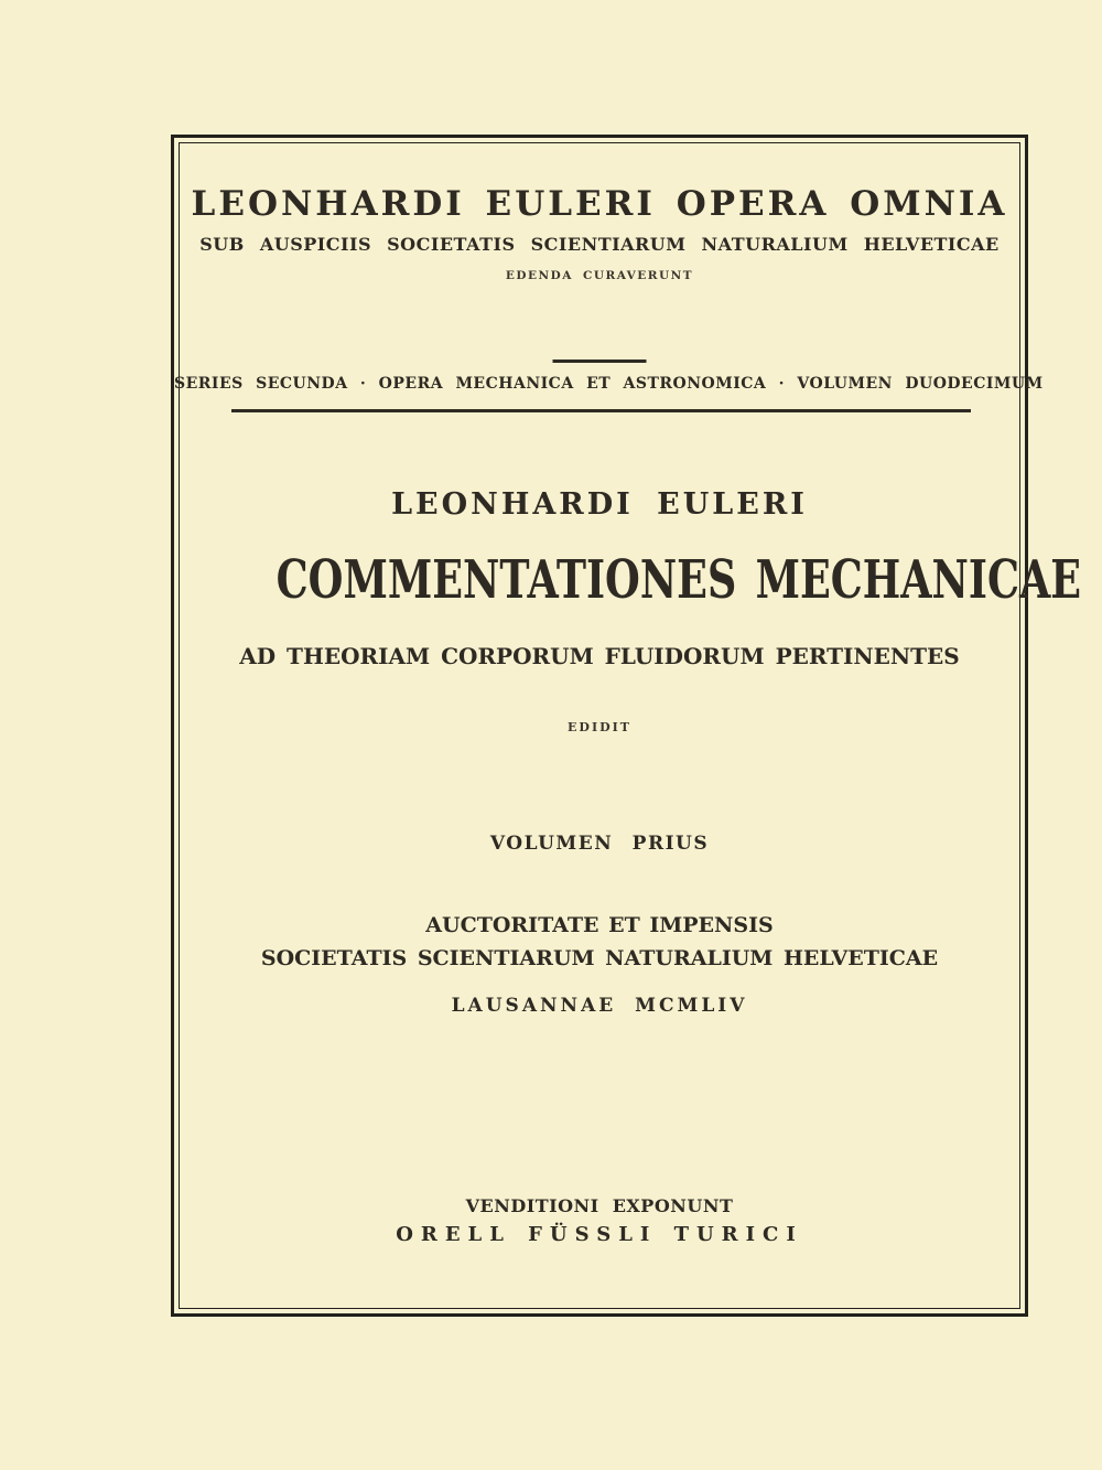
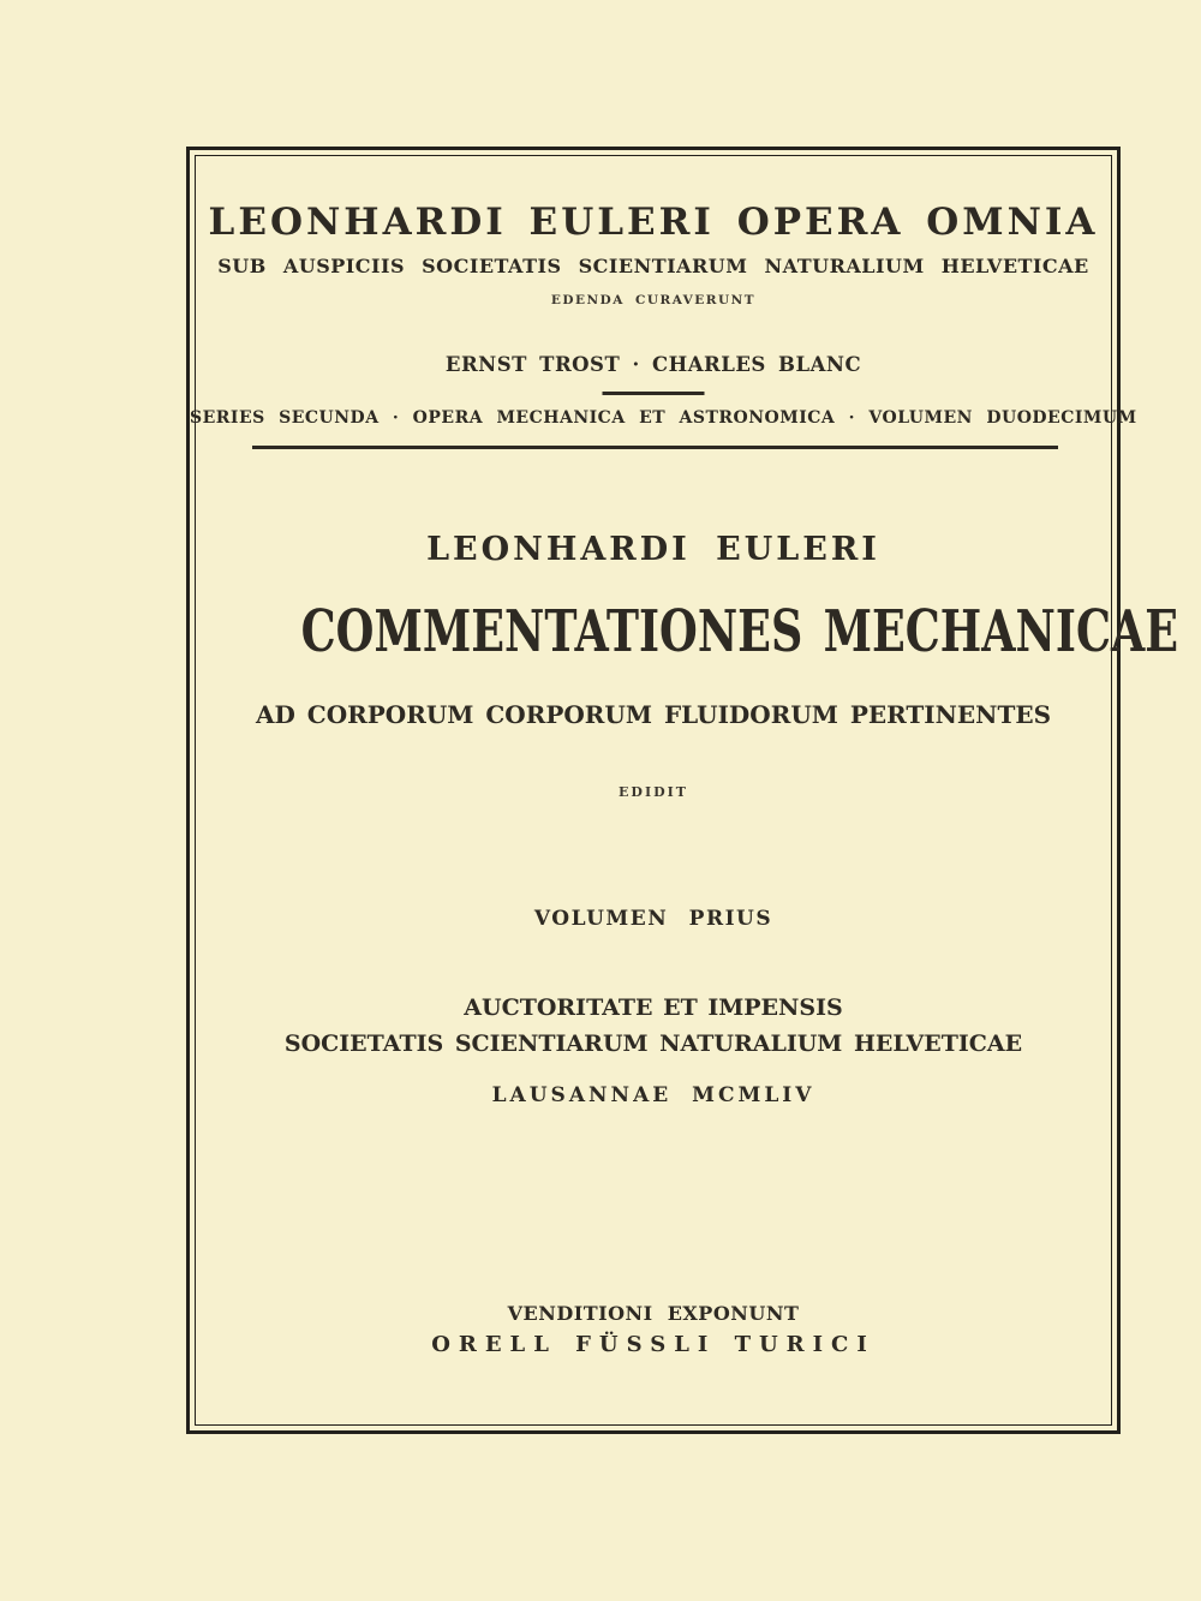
  LEONHARDI EULERI OPERA OMNIA
  SUB AUSPICIIS SOCIETATIS SCIENTIARUM NATURALIUM HELVETICAE
  EDENDA CURAVERUNT
+ ERNST TROST · CHARLES BLANC
  SERIES SECUNDA · OPERA MECHANICA ET ASTRONOMICA · VOLUMEN DUODECIMUM
  LEONHARDI EULERI
  COMMENTATIONES MECHANICAE
- AD THEORIAM CORPORUM FLUIDORUM PERTINENTES
+ AD CORPORUM CORPORUM FLUIDORUM PERTINENTES
  EDIDIT
  VOLUMEN PRIUS
  AUCTORITATE ET IMPENSIS
  SOCIETATIS SCIENTIARUM NATURALIUM HELVETICAE
  LAUSANNAE MCMLIV
  VENDITIONI EXPONUNT
  ORELL FÜSSLI TURICI
